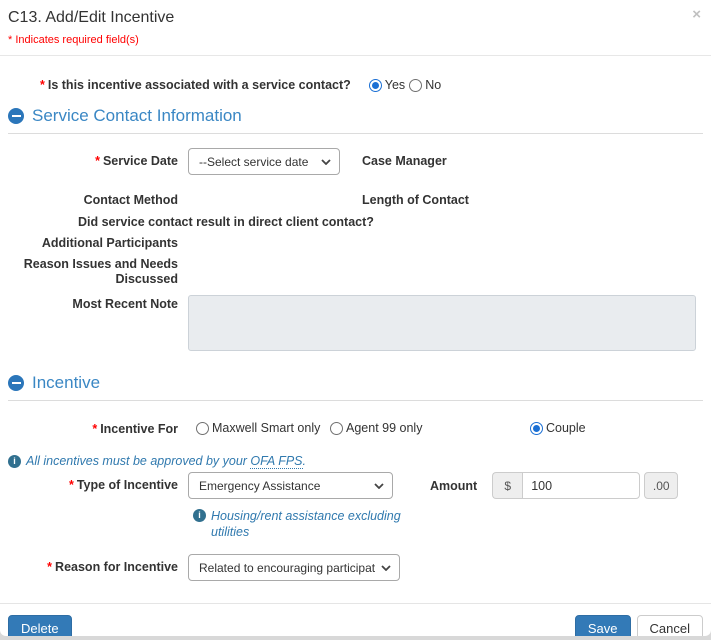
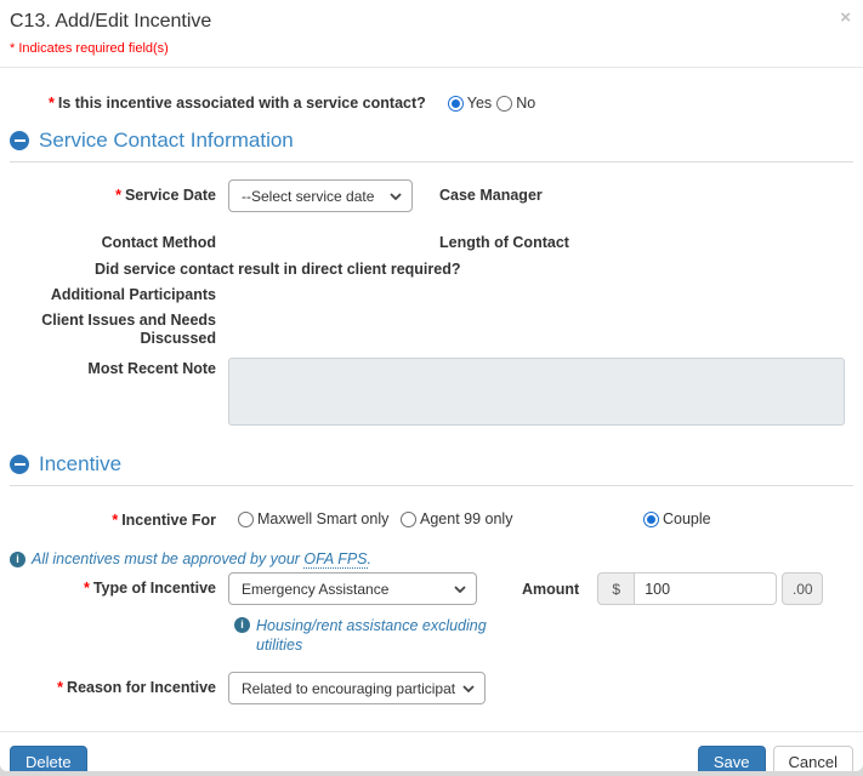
  C13. Add/Edit Incentive
  ×
  * Indicates required field(s)
  * Is this incentive associated with a service contact?
  Yes
  No
  Service Contact Information
  * Service Date
  --Select service date
  Case Manager
  Contact Method
  Length of Contact
- Did service contact result in direct client contact?
+ Did service contact result in direct client required?
  Additional Participants
- Reason Issues and Needs Discussed
+ Client Issues and Needs Discussed
  Most Recent Note
  Incentive
  * Incentive For
  Maxwell Smart only
  Agent 99 only
  Couple
  i
  All incentives must be approved by your OFA FPS.
  * Type of Incentive
  Emergency Assistance
  Amount
  $
  100
  .00
  i
  Housing/rent assistance excluding utilities
  * Reason for Incentive
  Related to encouraging participat
  Delete
  Save
  Cancel
